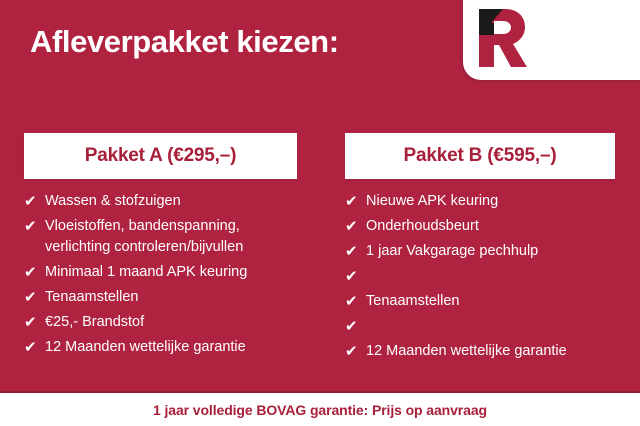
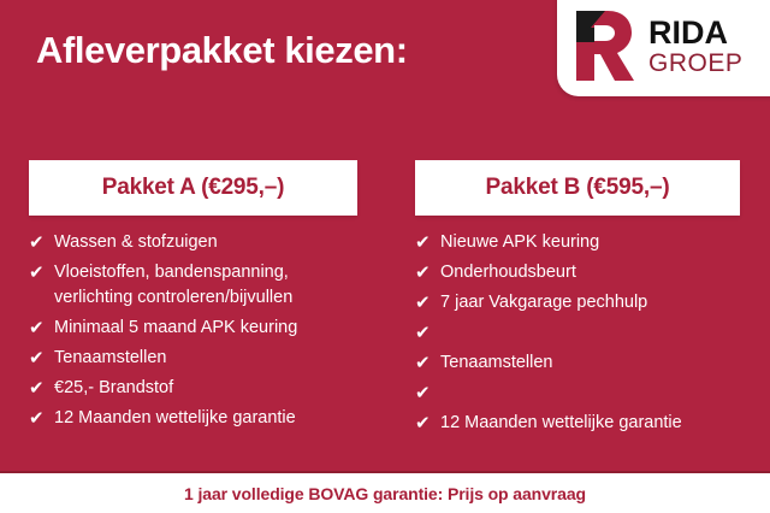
  Afleverpakket kiezen:
+ RIDA
+ GROEP
  Pakket A (€295,–)
  ✔
  Wassen & stofzuigen
  ✔
  Vloeistoffen, bandenspanning, verlichting controleren/bijvullen
  ✔
- Minimaal 1 maand APK keuring
+ Minimaal 5 maand APK keuring
  ✔
  Tenaamstellen
  ✔
  €25,- Brandstof
  ✔
  12 Maanden wettelijke garantie
  Pakket B (€595,–)
  ✔
  Nieuwe APK keuring
  ✔
  Onderhoudsbeurt
  ✔
- 1 jaar Vakgarage pechhulp
+ 7 jaar Vakgarage pechhulp
  ✔
  ✔
  Tenaamstellen
  ✔
  ✔
  12 Maanden wettelijke garantie
  1 jaar volledige BOVAG garantie: Prijs op aanvraag
